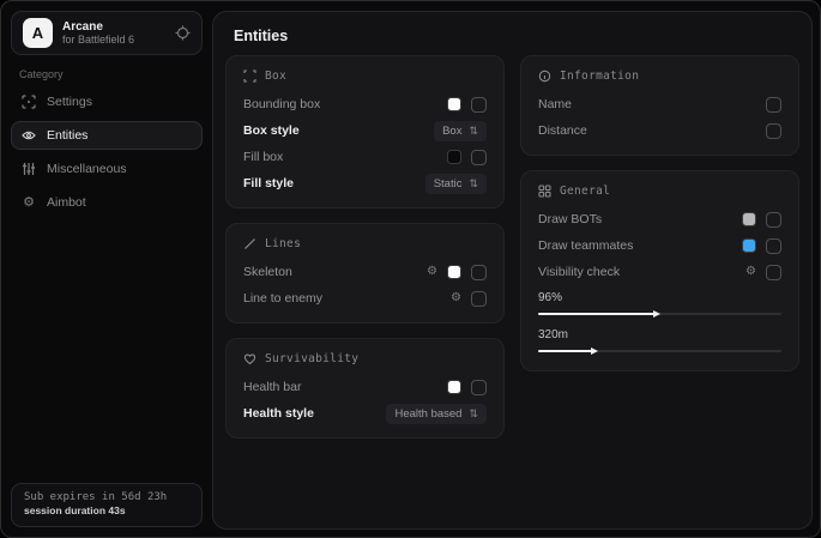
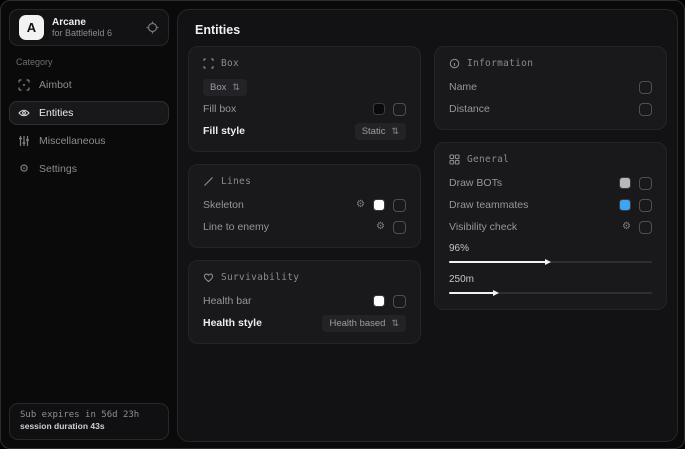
  A
  Arcane
  for Battlefield 6
  Category
- Settings
+ Aimbot
  Entities
  Miscellaneous
  ⚙
- Aimbot
+ Settings
  Sub expires in 56d 23h
  session duration 43s
  Entities
  Box
- Bounding box
- Box style
  Box
  ⇅
  Fill box
  Fill style
  Static
  ⇅
  Lines
  Skeleton
  ⚙
  Line to enemy
  ⚙
  Survivability
  Health bar
  Health style
  Health based
  ⇅
  Information
  Name
  Distance
  General
  Draw BOTs
  Draw teammates
  Visibility check
  ⚙
  96%
- 320m
+ 250m
